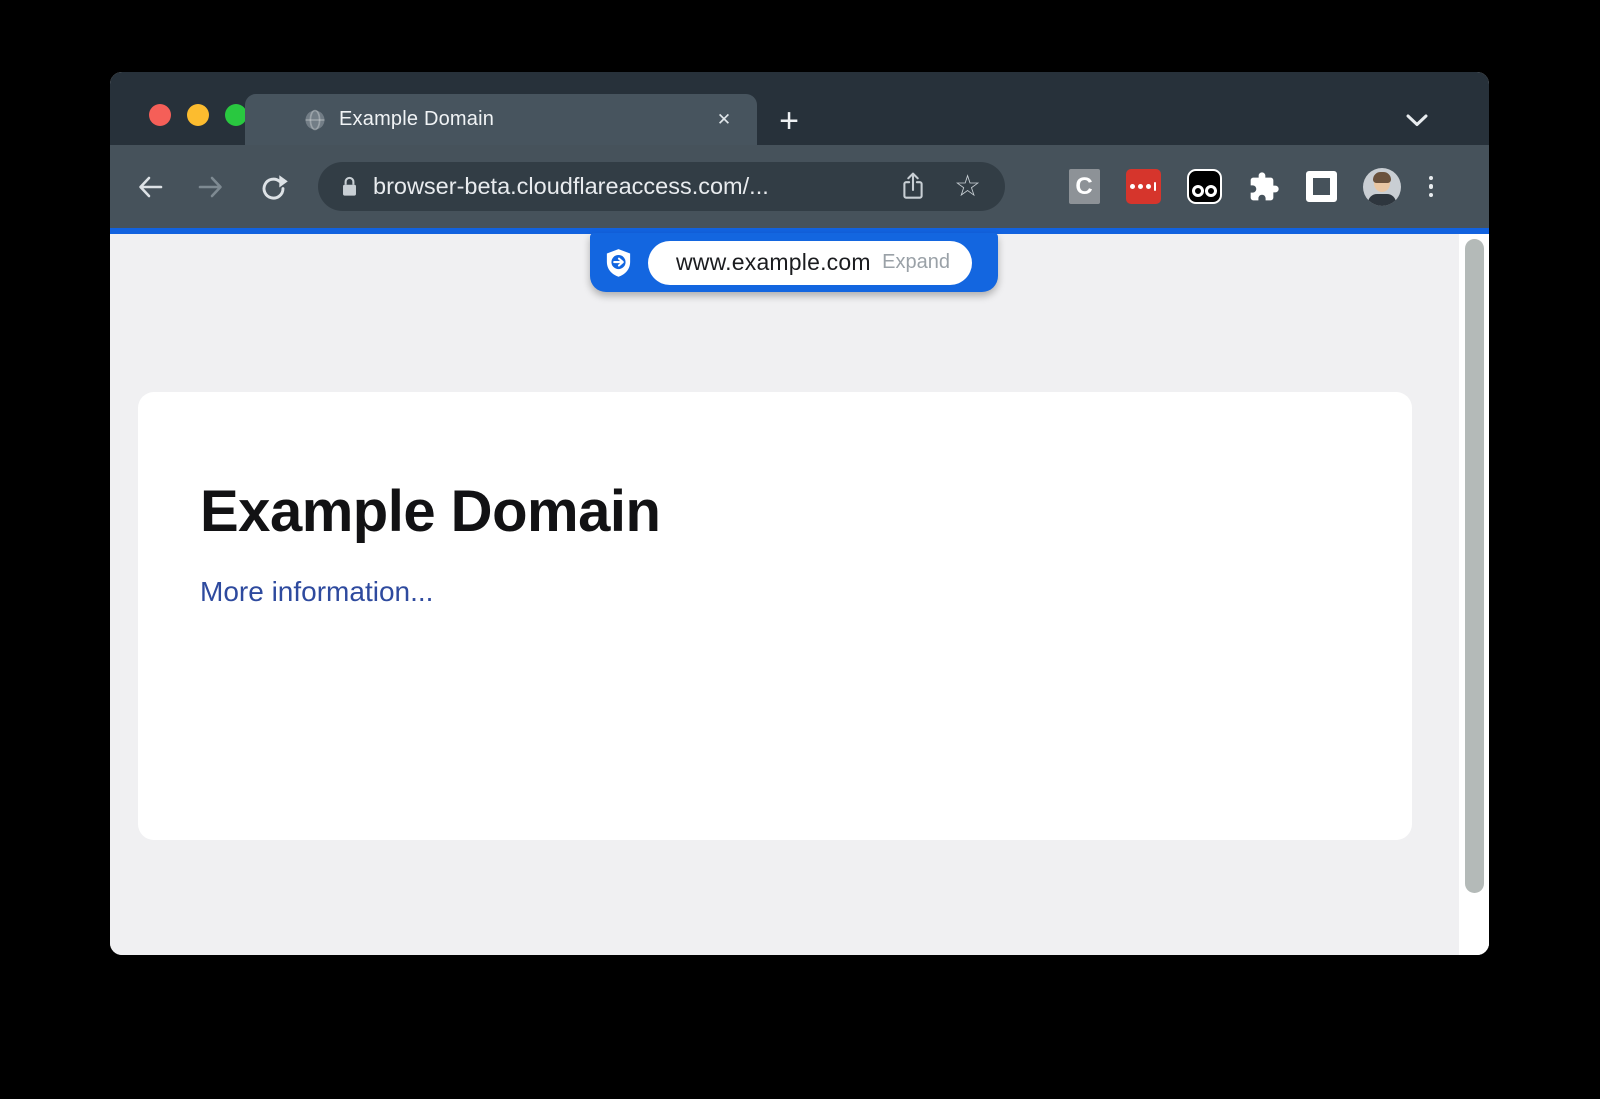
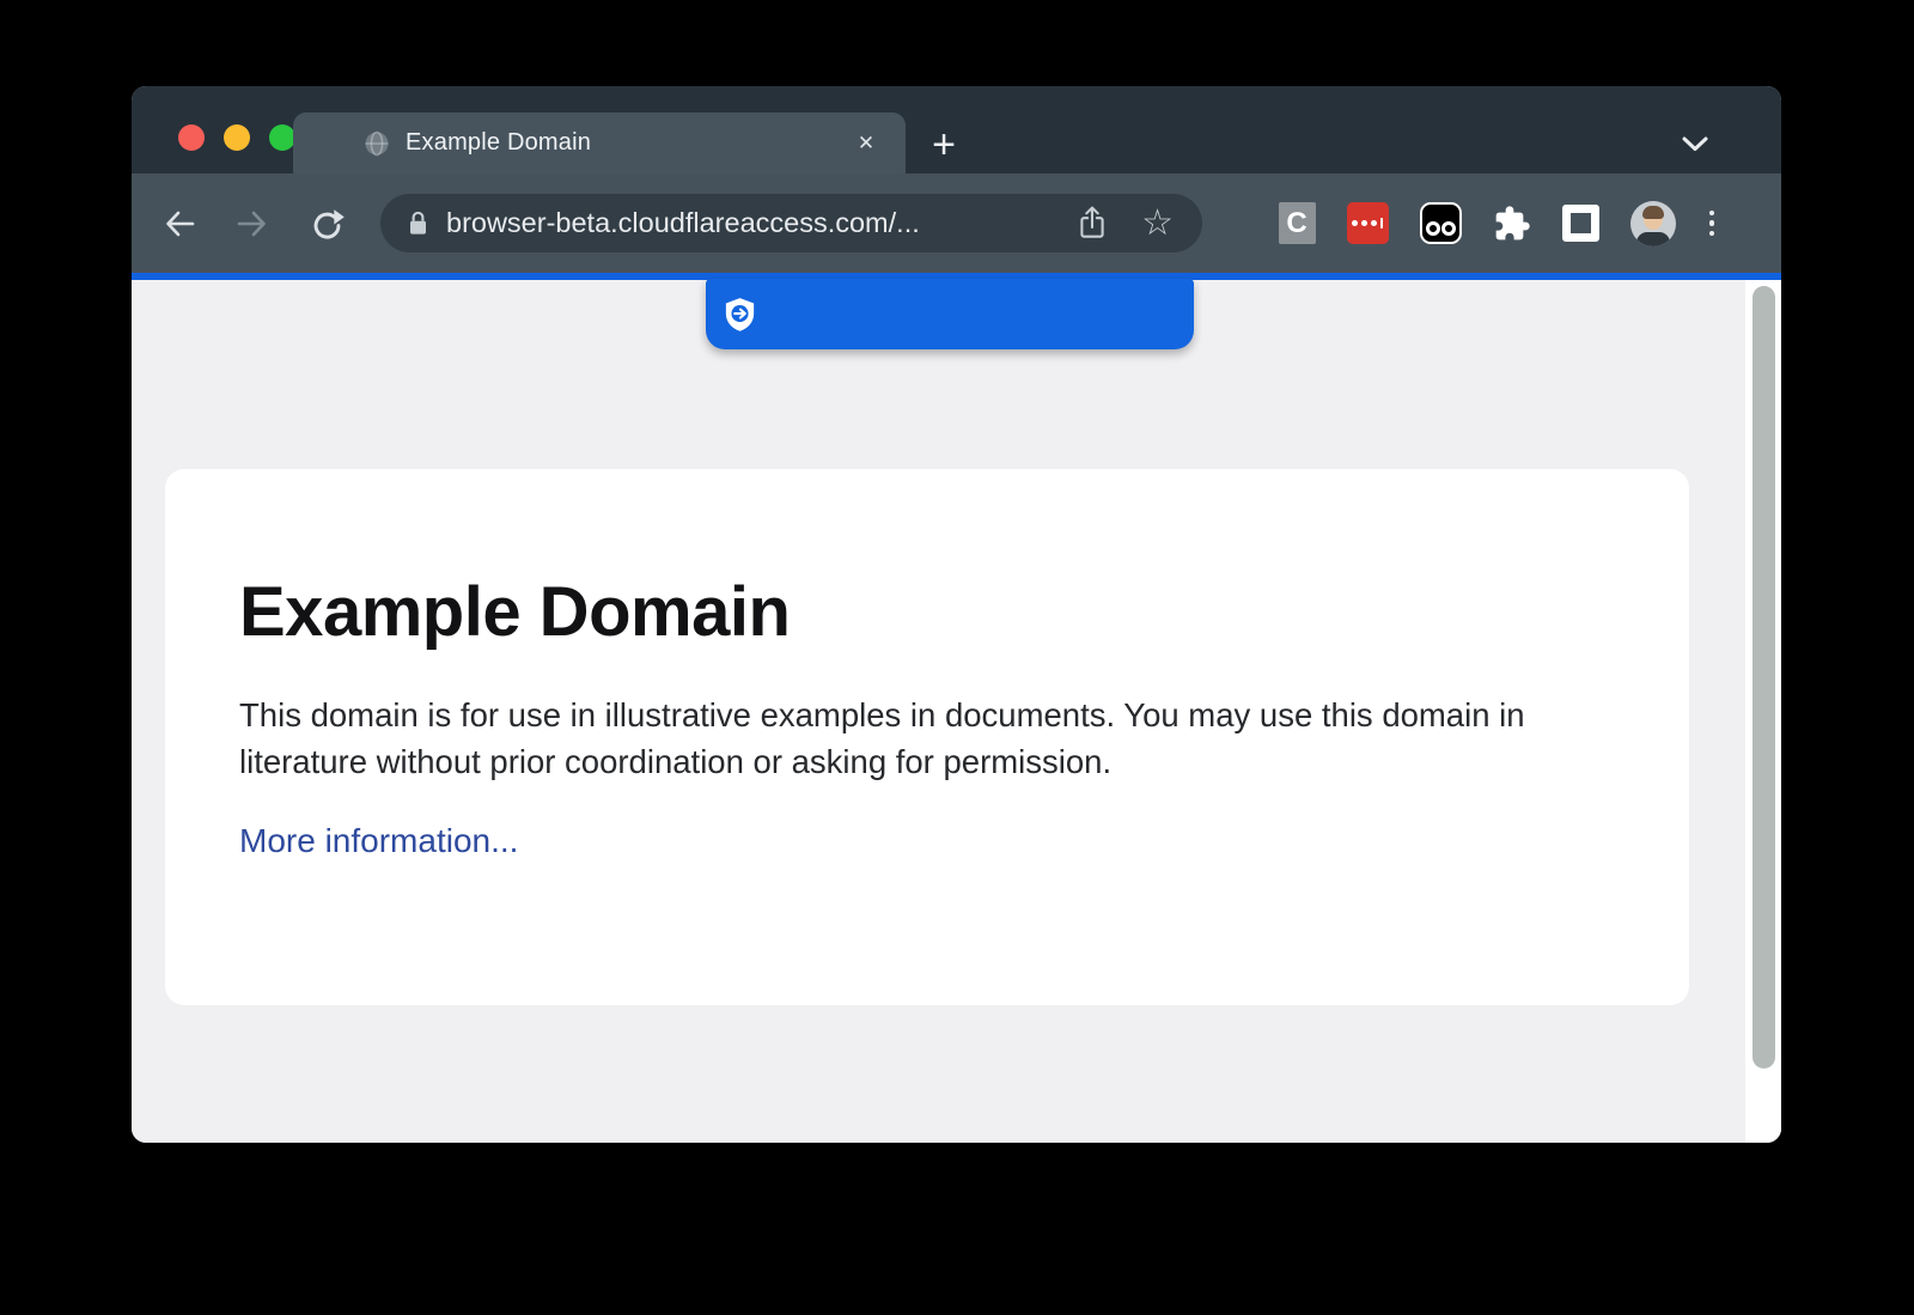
  Example Domain
  ✕
  +
  browser-beta.cloudflareaccess.com/...
  ☆
  C
- www.example.com
- Expand
  Example Domain
+ This domain is for use in illustrative examples in documents. You may use this domain in literature without prior coordination or asking for permission.
  More information...
